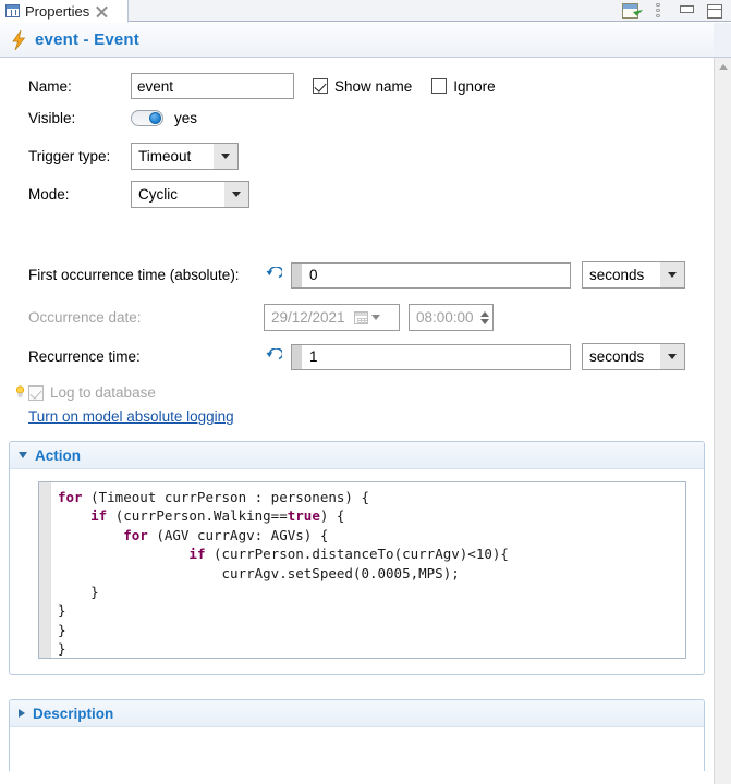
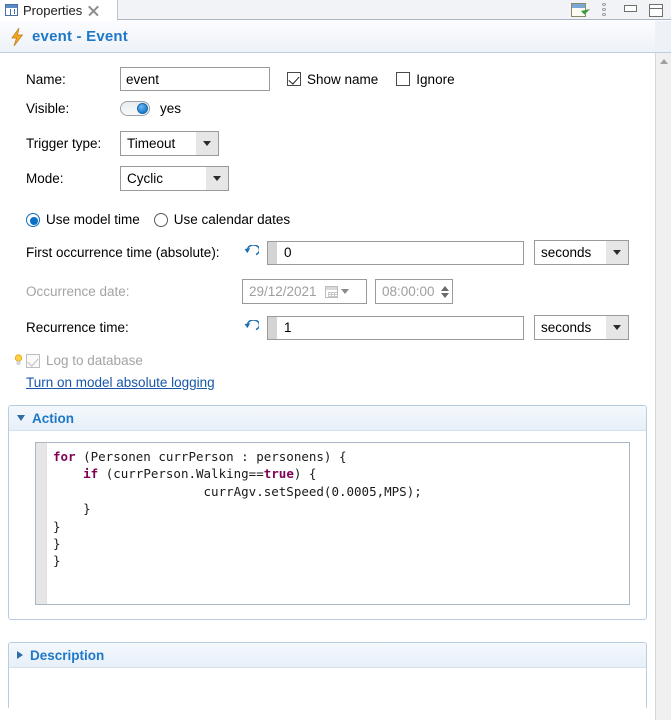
  Properties
  event - Event
  Name:
  event
  Show name
  Ignore
  Visible:
  yes
  Trigger type:
  Timeout
  Mode:
  Cyclic
+ Use model time
+ Use calendar dates
  First occurrence time (absolute):
  0
  seconds
  Occurrence date:
  29/12/2021
  08:00:00
  Recurrence time:
  1
  seconds
  Log to database
  Turn on model absolute logging
  Action
- for (Timeout currPerson : personens) {
+ for (Personen currPerson : personens) {
  if (currPerson.Walking==true) {
- for (AGV currAgv: AGVs) {
- if (currPerson.distanceTo(currAgv)<10){
  currAgv.setSpeed(0.0005,MPS);
  }
  }
  }
  }
  Description
